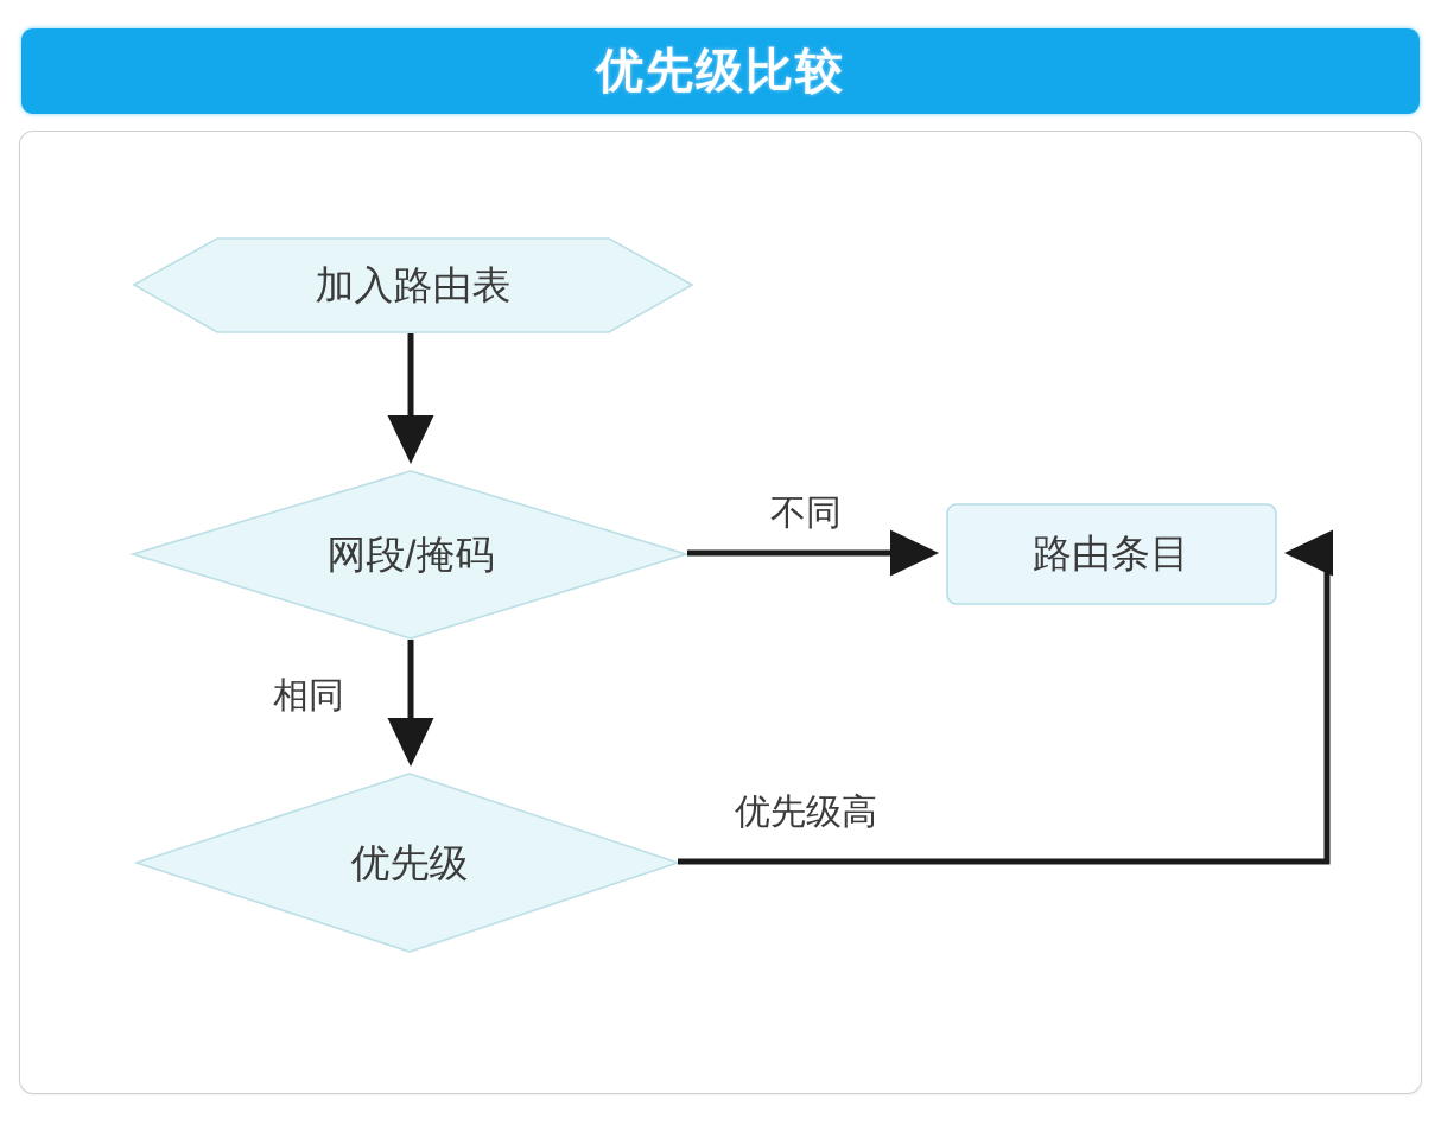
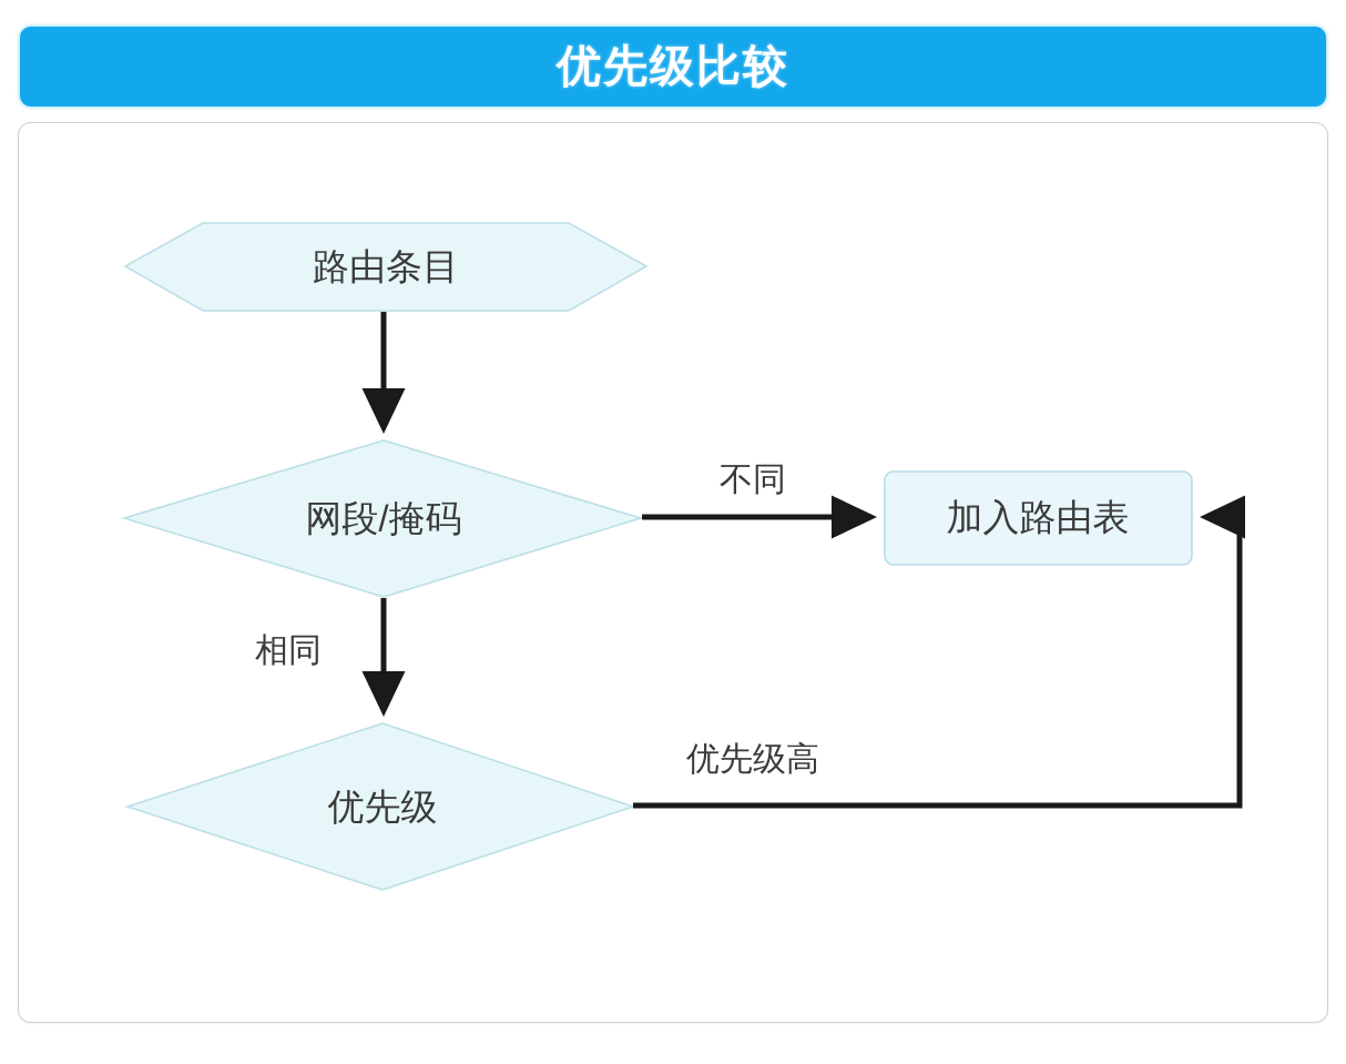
  优先级比较
- 加入路由表
+ 路由条目
  网段/掩码
  优先级
- 路由条目
+ 加入路由表
  不同
  相同
  优先级高
